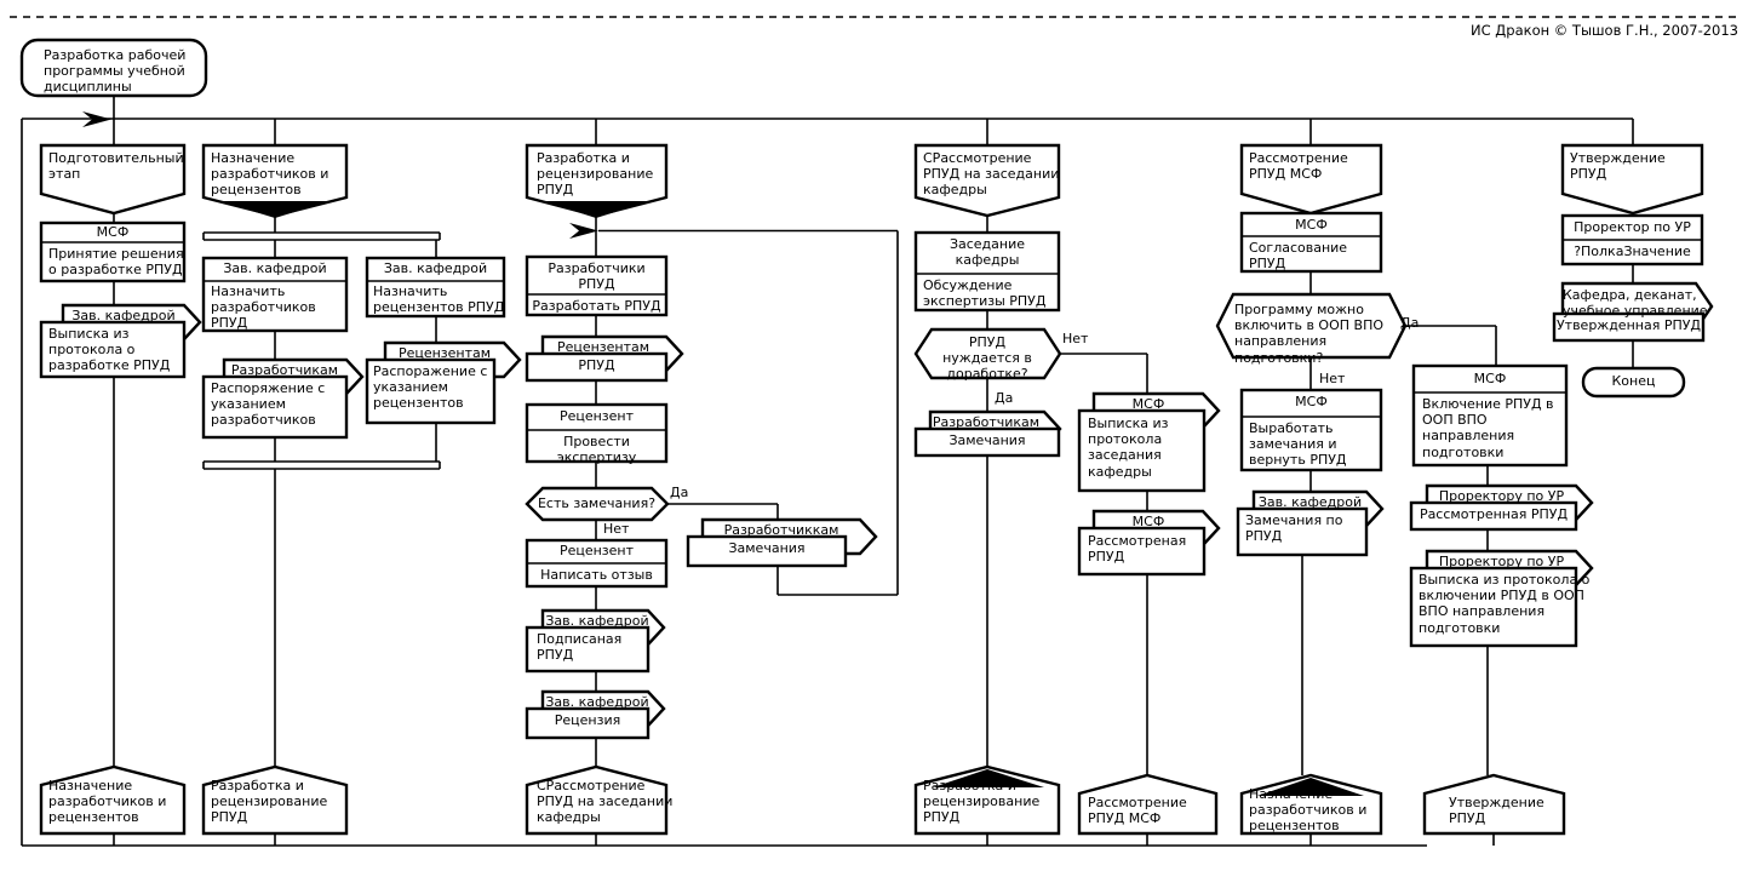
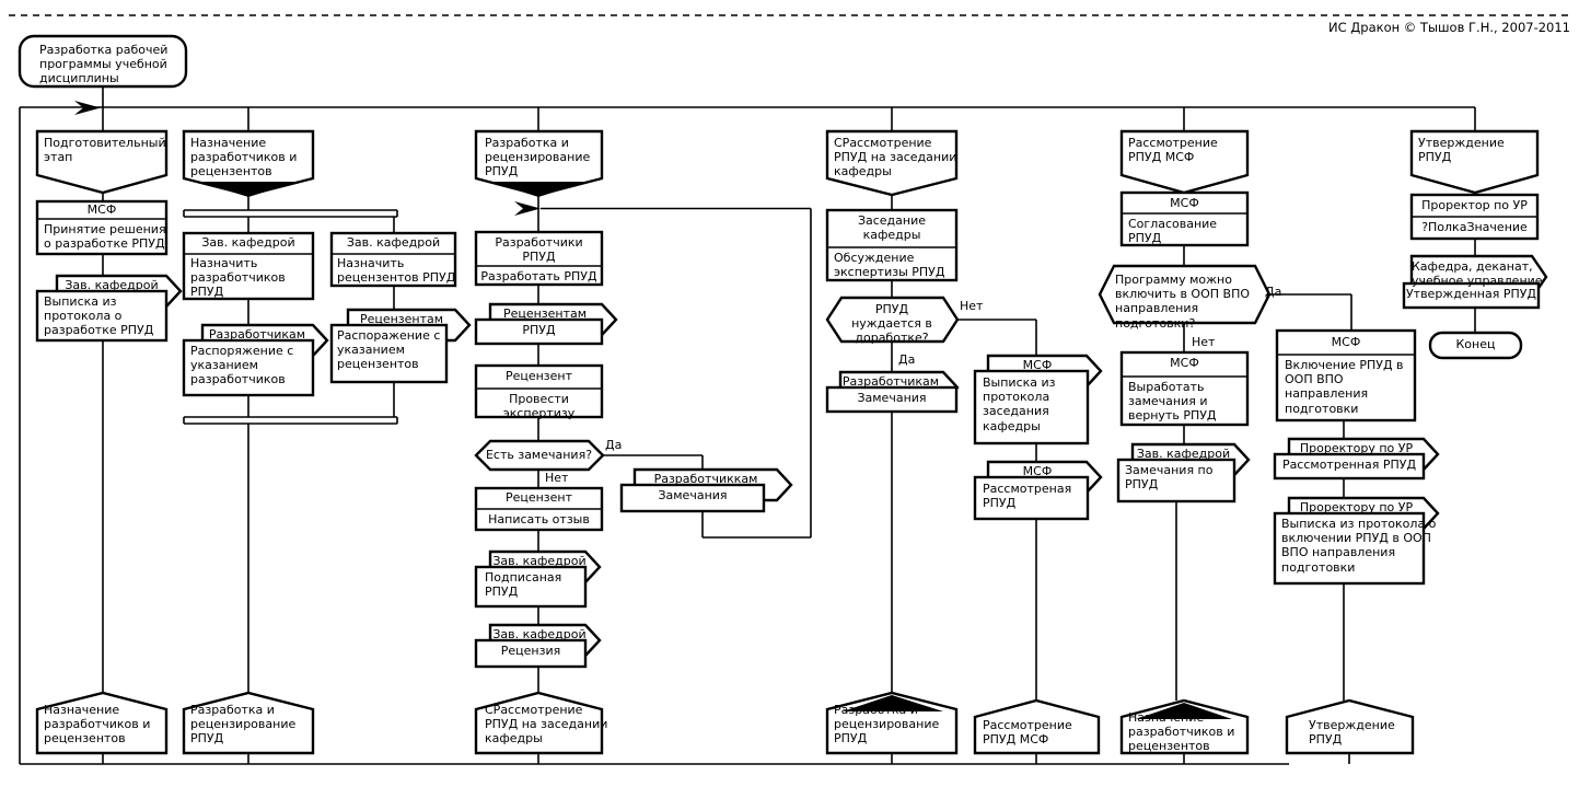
- ИС Дракон © Тышов Г.Н., 2007-2013
+ ИС Дракон © Тышов Г.Н., 2007-2011
  Разработка рабочей
  программы учебной
  дисциплины
  Подготовительный
  этап
  МСФ
  Принятие решения
  о разработке РПУД
  Зав. кафедрой
  Выписка из
  протокола о
  разработке РПУД
  Назначение
  разработчиков и
  рецензентов
  Назначение
  разработчиков и
  рецензентов
  Зав. кафедрой
  Назначить
  разработчиков
  РПУД
  Разработчикам
  Распоряжение с
  указанием
  разработчиков
  Зав. кафедрой
  Назначить
  рецензентов РПУД
  Рецензентам
  Распоражение с
  указанием
  рецензентов
  Разработка и
  рецензирование
  РПУД
  Разработка и
  рецензирование
  РПУД
  Разработчики
  РПУД
  Разработать РПУД
  Рецензентам
  РПУД
  Рецензент
  Провести
  экспертизу
  Есть замечания?
  Да
  Нет
  Разработчиккам
  Замечания
  Рецензент
  Написать отзыв
  Зав. кафедрой
  Подписаная
  РПУД
  Зав. кафедрой
  Рецензия
  СРассмотрение
  РПУД на заседании
  кафедры
  СРассмотрение
  РПУД на заседании
  кафедры
  Заседание
  кафедры
  Обсуждение
  экспертизы РПУД
  РПУД
  нуждается в
  доработке?
  Нет
  Да
  Разработчикам
  Замечания
  МСФ
  Выписка из
  протокола
  заседания
  кафедры
  МСФ
  Рассмотреная
  РПУД
  Разработка и
  рецензирование
  РПУД
  Рассмотрение
  РПУД МСФ
  Рассмотрение
  РПУД МСФ
  МСФ
  Согласование
  РПУД
  Программу можно
  включить в ООП ВПО
  направления
  подготовки?
  Да
  Нет
  МСФ
  Выработать
  замечания и
  вернуть РПУД
  Зав. кафедрой
  Замечания по
  РПУД
  МСФ
  Включение РПУД в
  ООП ВПО
  направления
  подготовки
  Проректору по УР
  Рассмотренная РПУД
  Проректору по УР
  Выписка из протокола о
  включении РПУД в ООП
  ВПО направления
  подготовки
  Назначение
  разработчиков и
  рецензентов
  Утверждение
  РПУД
  Утверждение
  РПУД
  Проректор по УР
  ?ПолкаЗначение
  Кафедра, деканат,
  учебное управление
  Утвержденная РПУД
  Конец
